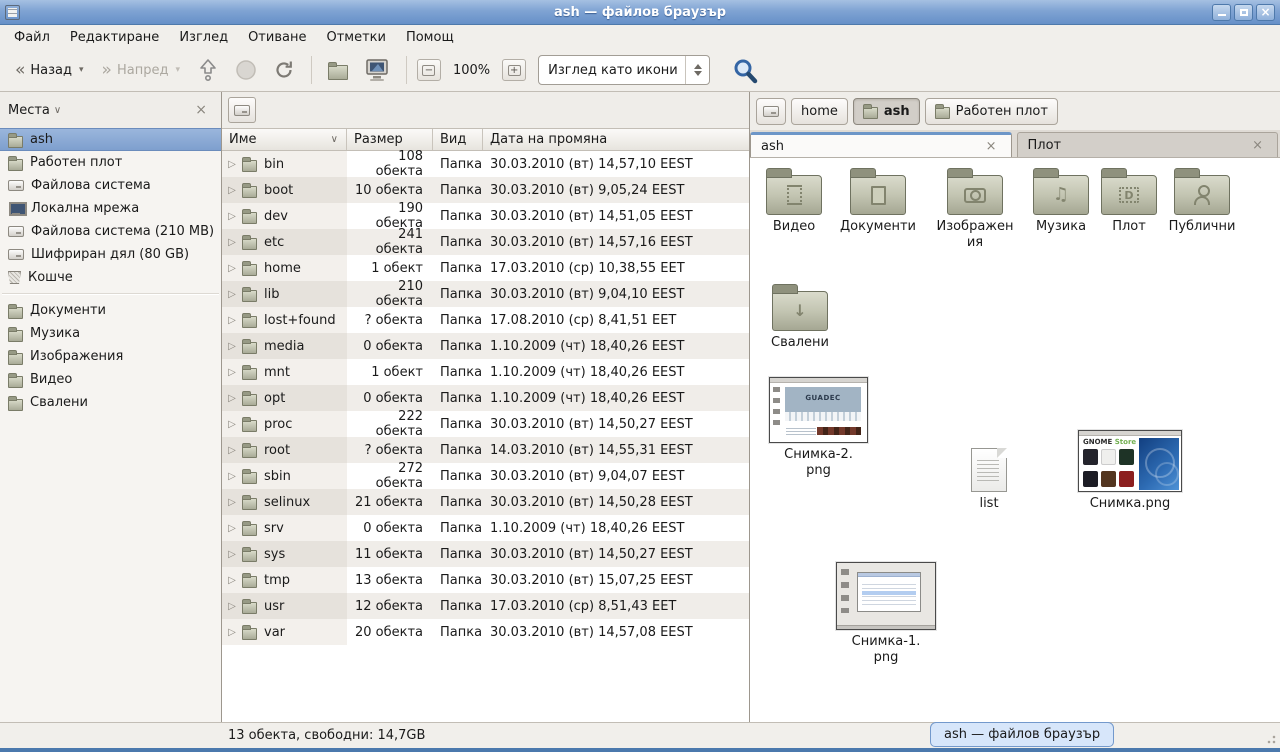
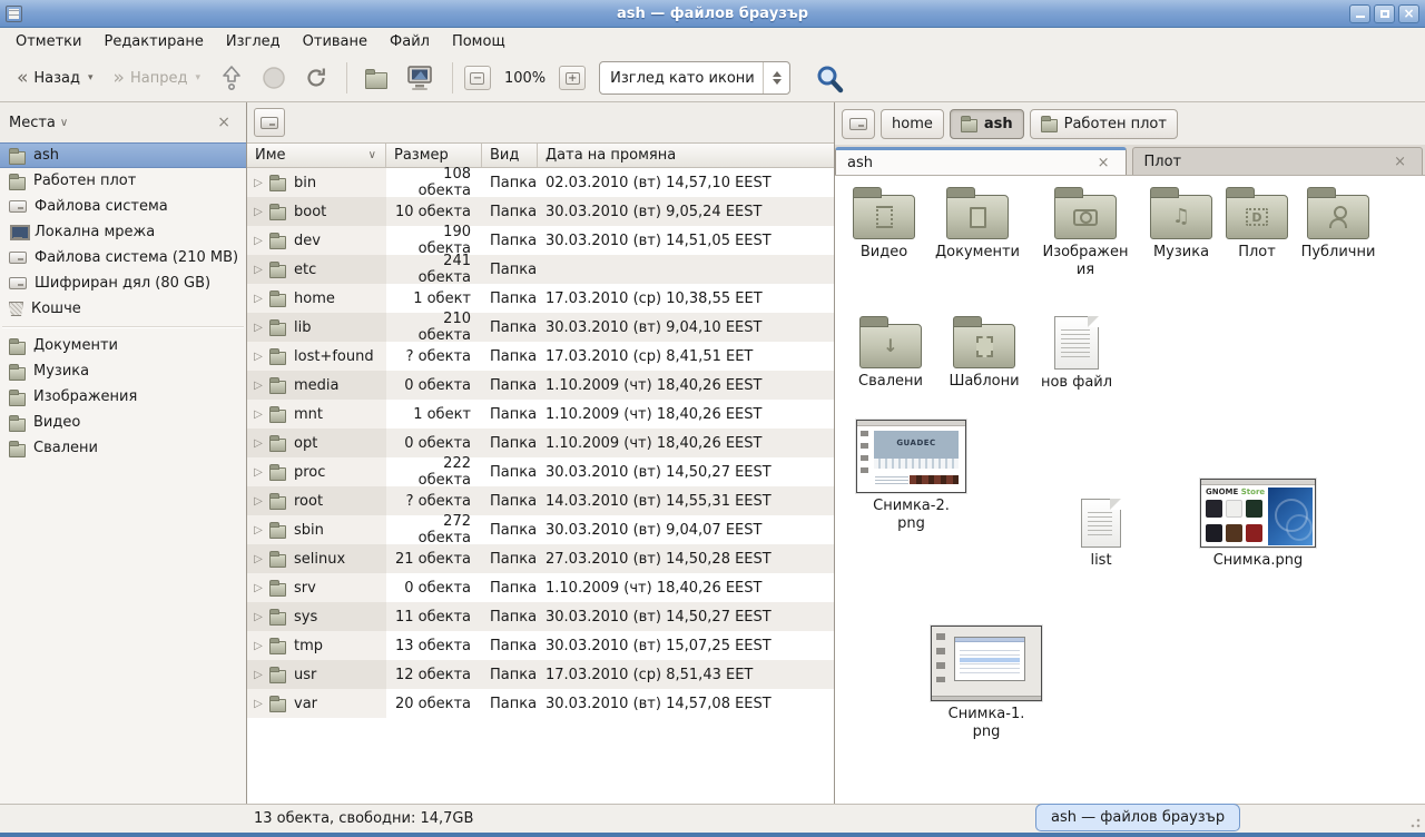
  ash — файлов браузър
  ×
- Файл
+ Отметки
  Редактиране
  Изглед
  Отиване
- Отметки
+ Файл
  Помощ
  «
  Назад
  ▾
  »
  Напред
  ▾
  −
  100%
  +
  Изглед като икони
  Места
  ∨
  ×
  ash
  Работен плот
  Файлова система
  Локална мрежа
  Файлова система (210 MB)
  Шифриран дял (80 GB)
  Кошче
  Документи
  Музика
  Изображения
  Видео
  Свалени
  Име
  ∨
  Размер
  Вид
  Дата на промяна
  ▷
  bin
  108 обекта
  Папка
- 30.03.2010 (вт) 14,57,10 EEST
+ 02.03.2010 (вт) 14,57,10 EEST
  ▷
  boot
  10 обекта
  Папка
  30.03.2010 (вт) 9,05,24 EEST
  ▷
  dev
  190 обекта
  Папка
  30.03.2010 (вт) 14,51,05 EEST
  ▷
  etc
  241 обекта
  Папка
- 30.03.2010 (вт) 14,57,16 EEST
  ▷
  home
  1 обект
  Папка
  17.03.2010 (ср) 10,38,55 EET
  ▷
  lib
  210 обекта
  Папка
  30.03.2010 (вт) 9,04,10 EEST
  ▷
  lost+found
  ? обекта
  Папка
- 17.08.2010 (ср) 8,41,51 EET
+ 17.03.2010 (ср) 8,41,51 EET
  ▷
  media
  0 обекта
  Папка
  1.10.2009 (чт) 18,40,26 EEST
  ▷
  mnt
  1 обект
  Папка
  1.10.2009 (чт) 18,40,26 EEST
  ▷
  opt
  0 обекта
  Папка
  1.10.2009 (чт) 18,40,26 EEST
  ▷
  proc
  222 обекта
  Папка
  30.03.2010 (вт) 14,50,27 EEST
  ▷
  root
  ? обекта
  Папка
  14.03.2010 (вт) 14,55,31 EEST
  ▷
  sbin
  272 обекта
  Папка
  30.03.2010 (вт) 9,04,07 EEST
  ▷
  selinux
  21 обекта
  Папка
- 30.03.2010 (вт) 14,50,28 EEST
+ 27.03.2010 (вт) 14,50,28 EEST
  ▷
  srv
  0 обекта
  Папка
  1.10.2009 (чт) 18,40,26 EEST
  ▷
  sys
  11 обекта
  Папка
  30.03.2010 (вт) 14,50,27 EEST
  ▷
  tmp
  13 обекта
  Папка
  30.03.2010 (вт) 15,07,25 EEST
  ▷
  usr
  12 обекта
  Папка
  17.03.2010 (ср) 8,51,43 EET
  ▷
  var
  20 обекта
  Папка
  30.03.2010 (вт) 14,57,08 EEST
  home
  ash
  Работен плот
  ash
  ×
  Плот
  ×
  Видео
  Документи
  Изображен
  ия
  ♫
  Музика
  D
  Плот
  Публични
  ↓
  Свалени
+ Шаблони
+ нов файл
  GUADEC
  Снимка-2.
  png
  list
  GNOME Store
  Снимка.png
  Снимка-1.
  png
  13 обекта, свободни: 14,7GB
  ash — файлов браузър
